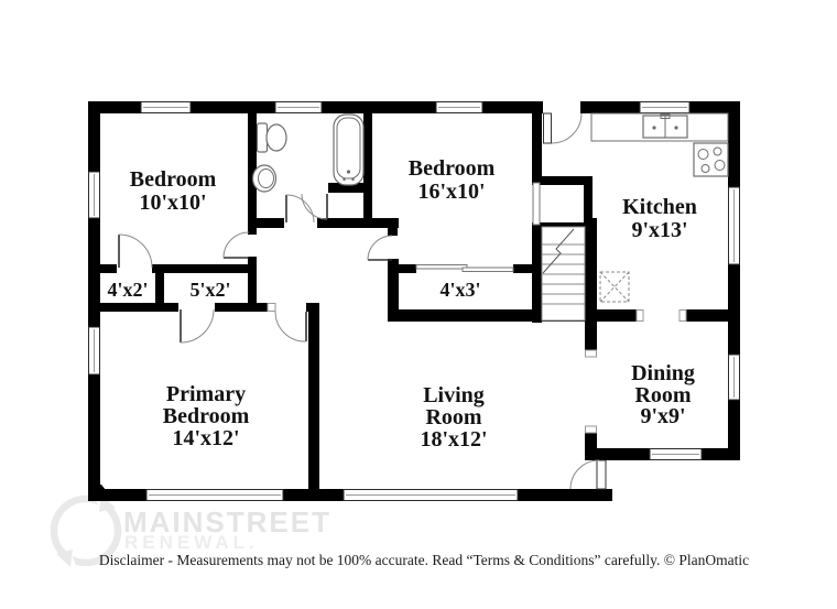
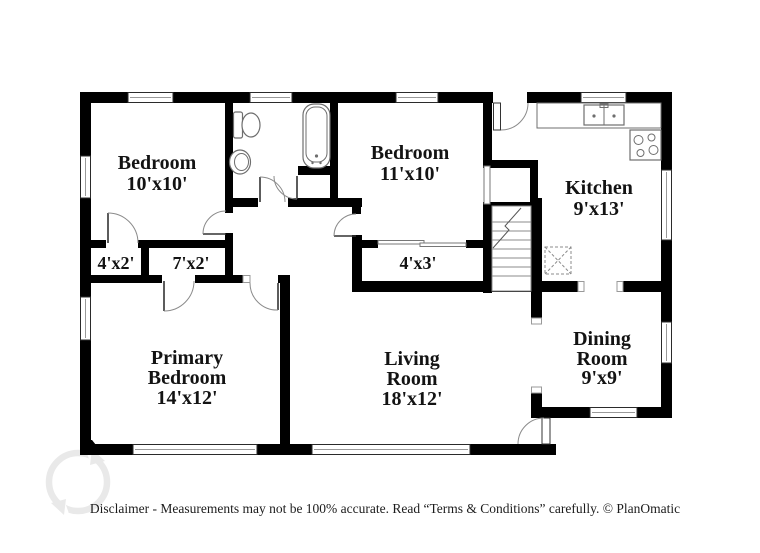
- MAINSTREET
  Bedroom
  10'x10'
  Bedroom
- 16'x10'
+ 11'x10'
  Kitchen
  9'x13'
  Primary
  Bedroom
  14'x12'
  Living
  Room
  18'x12'
  Dining
  Room
  9'x9'
  4'x2'
- 5'x2'
+ 7'x2'
  4'x3'
  Disclaimer - Measurements may not be 100% accurate. Read “Terms & Conditions” carefully. © PlanOmatic
